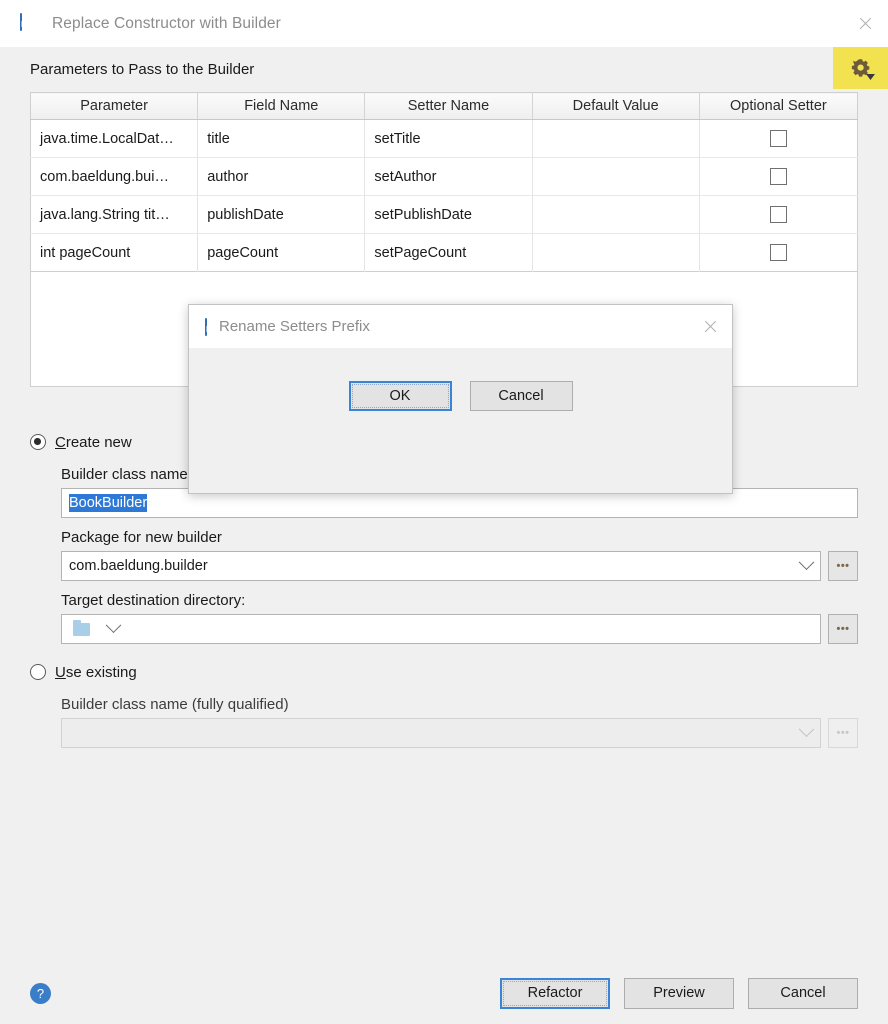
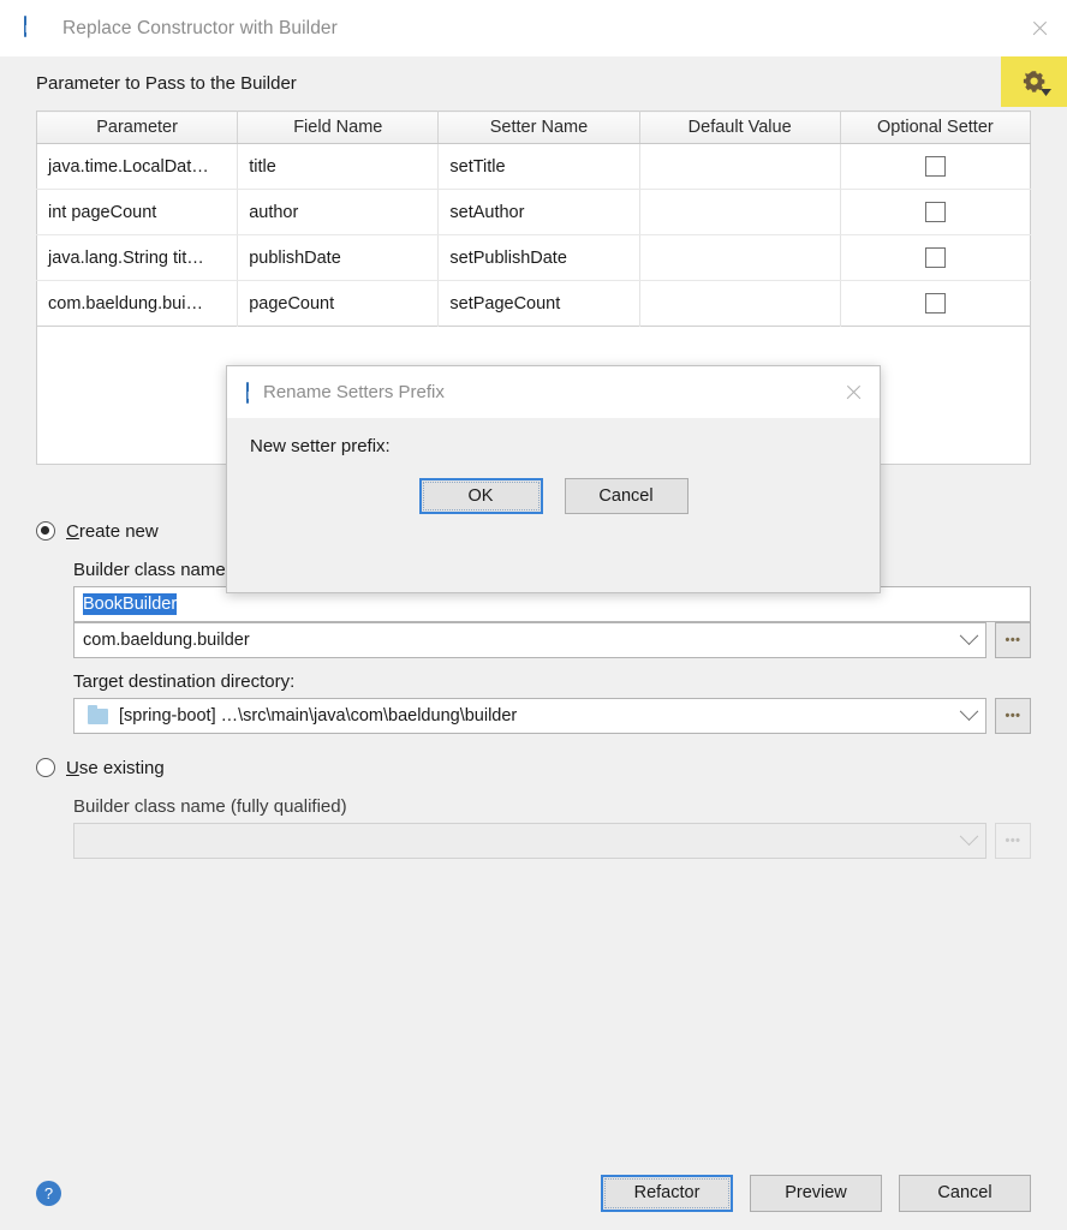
  Replace Constructor with Builder
- Parameters to Pass to the Builder
+ Parameter to Pass to the Builder
  Parameter	Field Name	Setter Name	Default Value	Optional Setter
  java.time.LocalDat…	title	setTitle
- com.baeldung.bui…	author	setAuthor
+ int pageCount	author	setAuthor
  java.lang.String tit…	publishDate	setPublishDate
- int pageCount	pageCount	setPageCount
+ com.baeldung.bui…	pageCount	setPageCount
  Create new
  Builder class name
  BookBuilder
- Package for new builder
  com.baeldung.builder
  •••
  Target destination directory:
+ [spring-boot] …\src\main\java\com\baeldung\builder
  •••
  Use existing
  Builder class name (fully qualified)
  •••
  ?
  Refactor
  Preview
  Cancel
  Rename Setters Prefix
+ New setter prefix:
  OK
  Cancel
